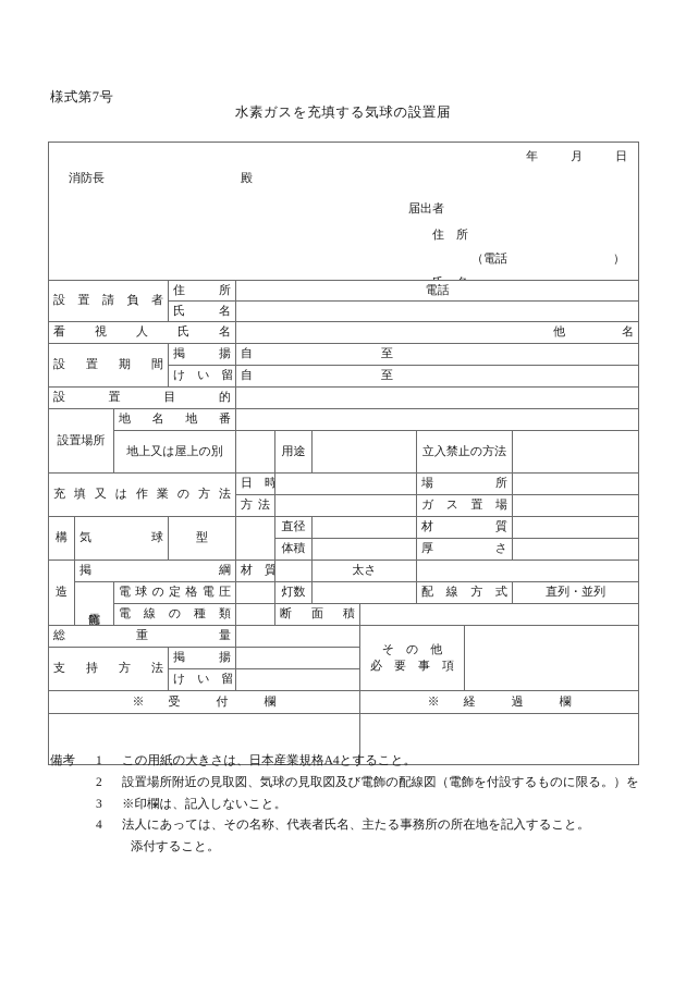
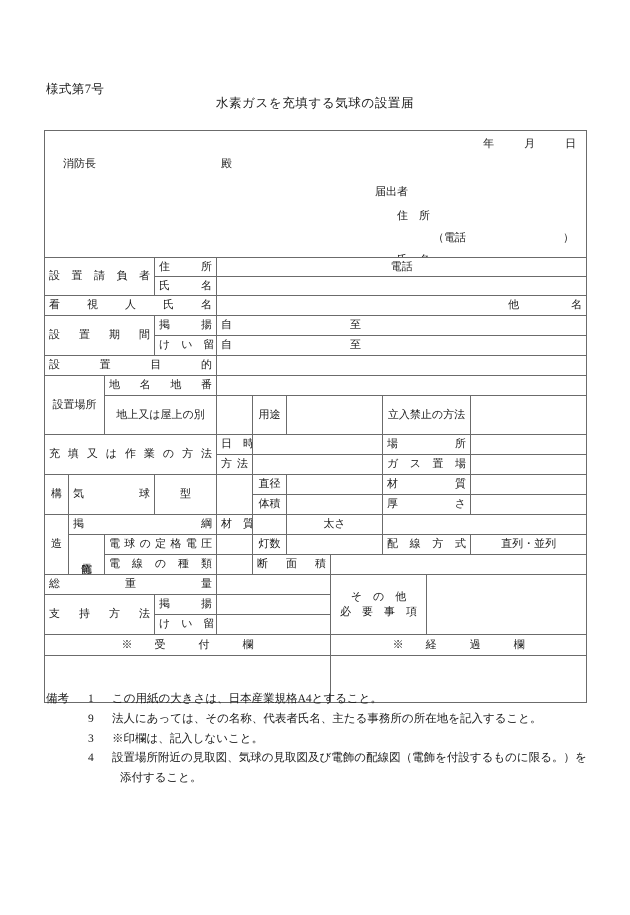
  様式第7号
  水素ガスを充填する気球の設置届
  年 月 日 消防長 殿 届出者 住 所 （電話 ）
  設置請負者	住 所	電話
  氏 名
  看視人氏名	他 名
  設置期間	掲 揚	自 至
  け い 留	自 至
  設置目的
  設置場所	地 名 地 番
  地上又は屋上の別		用途		立入禁止の方法
  充填又は作業の方法	日 時		場 所
  方法		ガ ス 置 場
  構	気 球	型		直径		材 質
  体積		厚 さ
  造	掲 綱	材 質		太さ
  	電球の定格電圧		灯数		配 線 方 式	直列・並列
  電 線 の 種 類		断 面 積
  総 重 量		そ の 他 必 要 事 項
  支 持 方 法	掲 揚
  け い 留
  ※ 受 付 欄	※ 経 過 欄
  備考
  1
  この用紙の大きさは、日本産業規格A4とすること。
- 2
+ 9
- 設置場所附近の見取図、気球の見取図及び電飾の配線図（電飾を付設するものに限る。）を
+ 法人にあっては、その名称、代表者氏名、主たる事務所の所在地を記入すること。
  3
  ※印欄は、記入しないこと。
  4
- 法人にあっては、その名称、代表者氏名、主たる事務所の所在地を記入すること。
+ 設置場所附近の見取図、気球の見取図及び電飾の配線図（電飾を付設するものに限る。）を
  添付すること。
